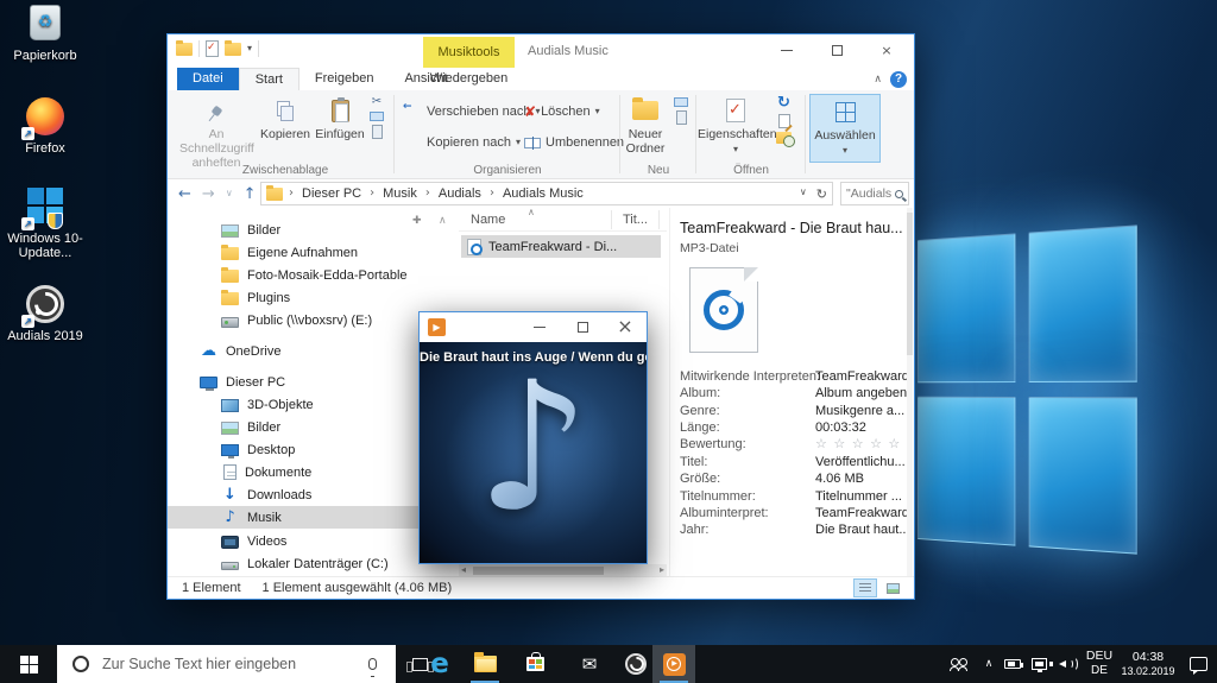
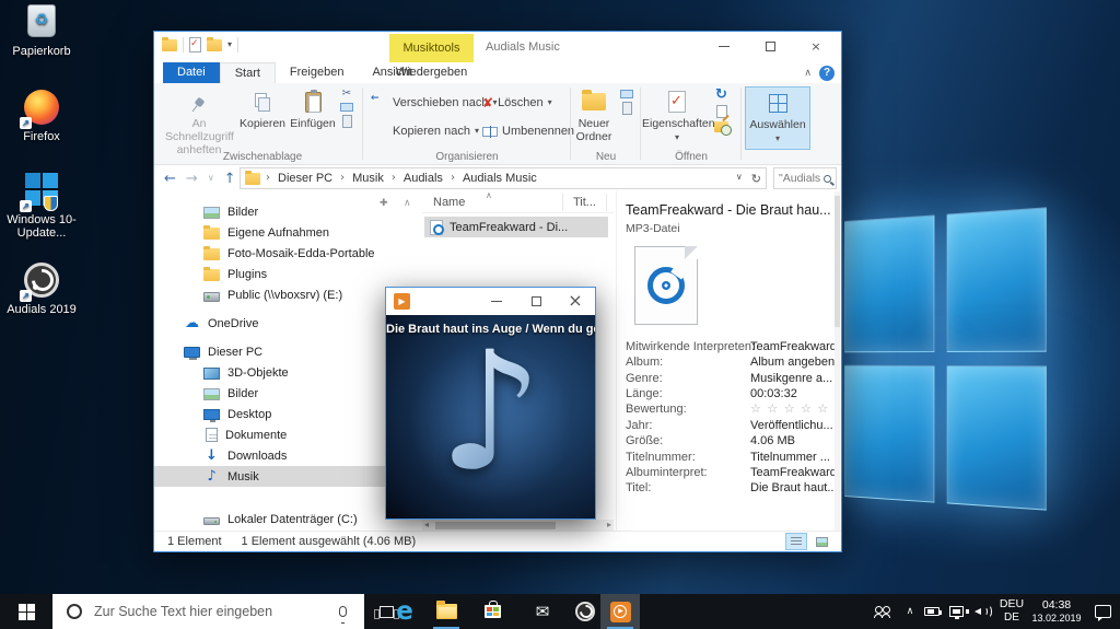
  ♻
  Papierkorb
  ↗
  Firefox
  ↗
  Windows 10-Update...
  ↗
  Audials 2019
  ✓
  ▾
  Musiktools
  Audials Music
  ×
  Datei
  Start
  Freigeben
  Ansicht
  Wiedergeben
  ∧
  ?
  An Schnellzugriff anheften
  Kopieren
  Einfügen
  ✂
  Zwischenablage
  ←
  Verschieben nach
  ▾
  Kopieren nach
  ▾
  ✘
  Löschen
  ▾
  Umbenenne
  Organisieren
  Neuer Ordner
  Neu
  ✓
  Eigenschaften
  ▾
  ↻
  Öffnen
  Auswählen
  ▾
  ←
  →
  ∨
  ↑
  ›
  Dieser PC
  ›
  Musik
  ›
  Audials
  ›
  Audials Music
  ∨
  ↻
  "Audials
  ✚
  ∧
  Bilder
  Eigene Aufnahmen
  Foto-Mosaik-Edda-Portable
  Plugins
  Public (\\vboxsrv) (E:)
  ☁
  OneDrive
  Dieser PC
  3D-Objekte
  Bilder
  Desktop
  Dokumente
  ↓
  Downloads
  ♪
  Musik
- Videos
  Lokaler Datenträger (C:)
  ∧
  Name
  Tit...
  TeamFreakward - Di...
  ◂
  ▸
  TeamFreakward - Die Braut hau...
  MP3-Datei
  Mitwirkende Interpreten:
  TeamFreakward
  Album:
  Album angeben
  Genre:
  Musikgenre a...
  Länge:
  00:03:32
  Bewertung:
  ☆ ☆ ☆ ☆ ☆
- Titel:
+ Jahr:
  Veröffentlichu...
  Größe:
  4.06 MB
  Titelnummer:
  Titelnummer ...
  Albuminterpret:
  TeamFreakward
- Jahr:
+ Titel:
  Die Braut haut..
  1 Element
  1 Element ausgewählt (4.06 MB)
  ▶
  ×
  Die Braut haut ins Auge / Wenn du g
  ♪
  Zur Suche Text hier eingeben
  e
  ✉
  ∧
  DEU
  DE
  04:38
  13.02.2019
